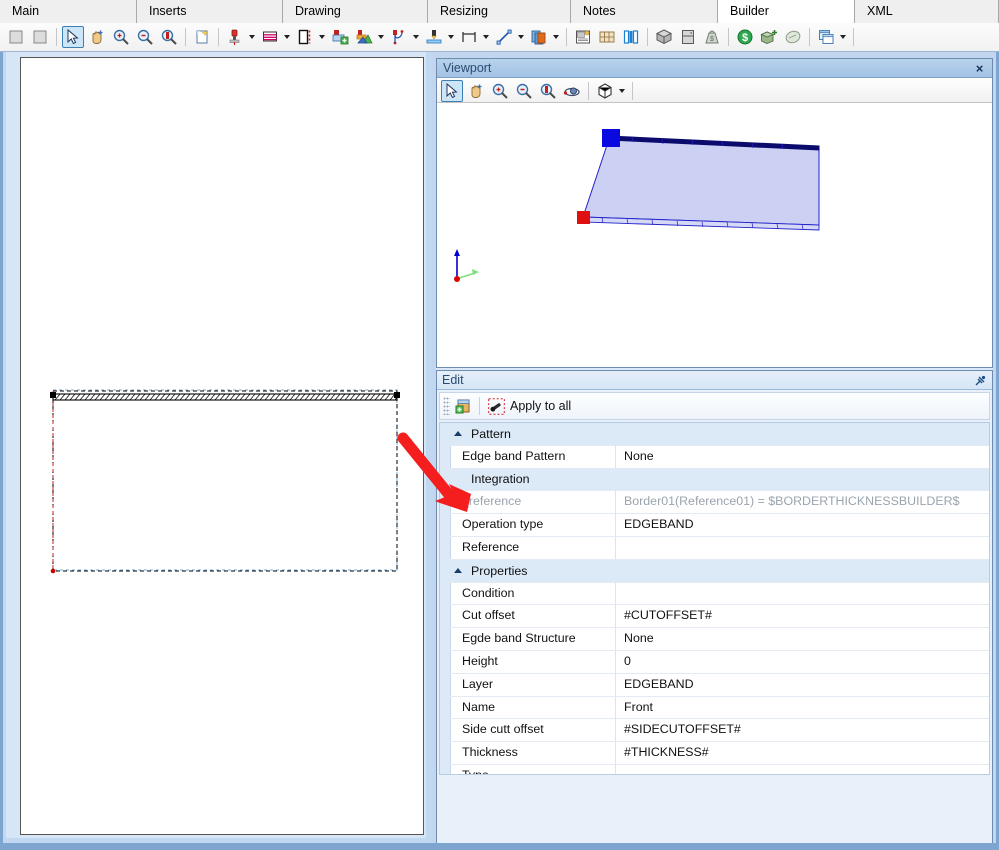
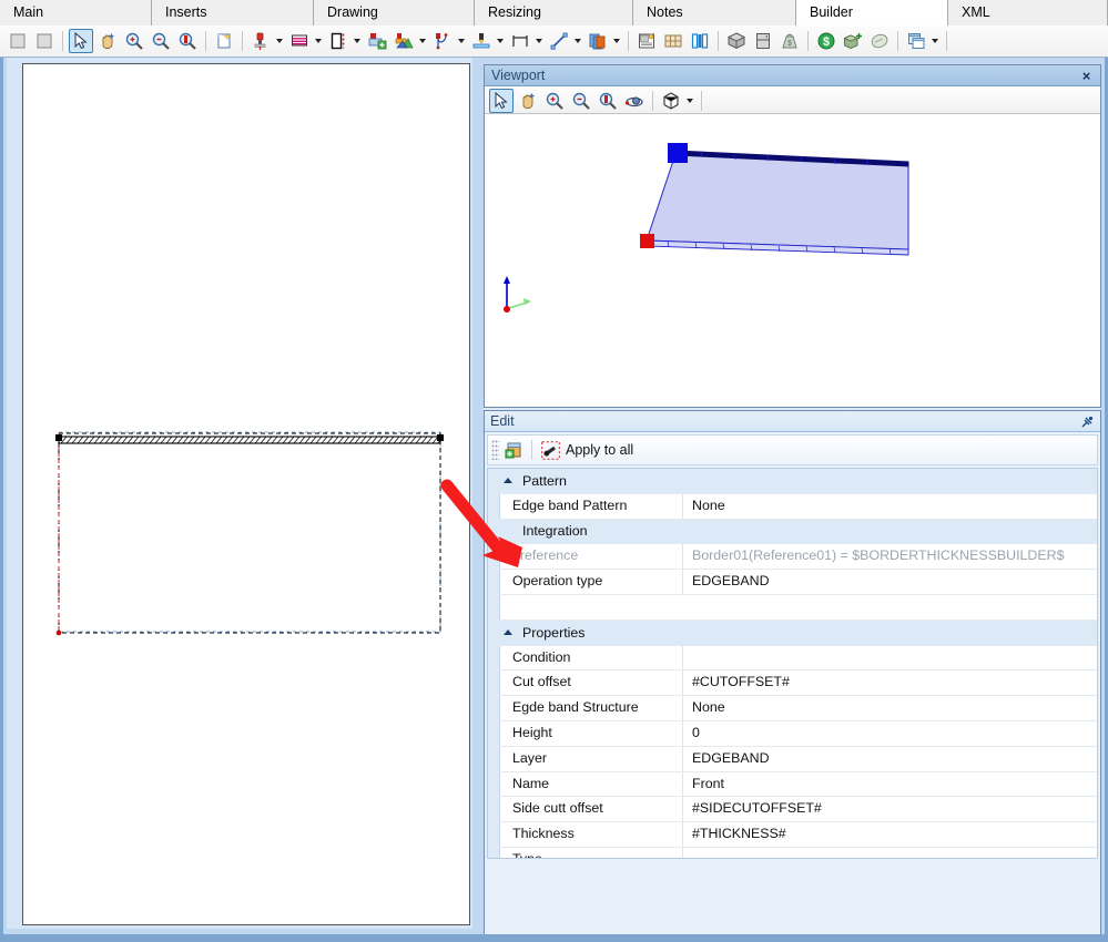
  Main
  Inserts
  Drawing
  Resizing
  Notes
  Builder
  XML
  $
  Viewport
  ×
  Edit
  Apply to all
  Pattern
  Edge band Pattern
  None
  Integration
  reference
  Border01(Reference01) = $BORDERTHICKNESSBUILDER$
  Operation type
  EDGEBAND
- Reference
  Properties
  Condition
  Cut offset
  #CUTOFFSET#
  Egde band Structure
  None
  Height
  0
  Layer
  EDGEBAND
  Name
  Front
  Side cutt offset
  #SIDECUTOFFSET#
  Thickness
  #THICKNESS#
